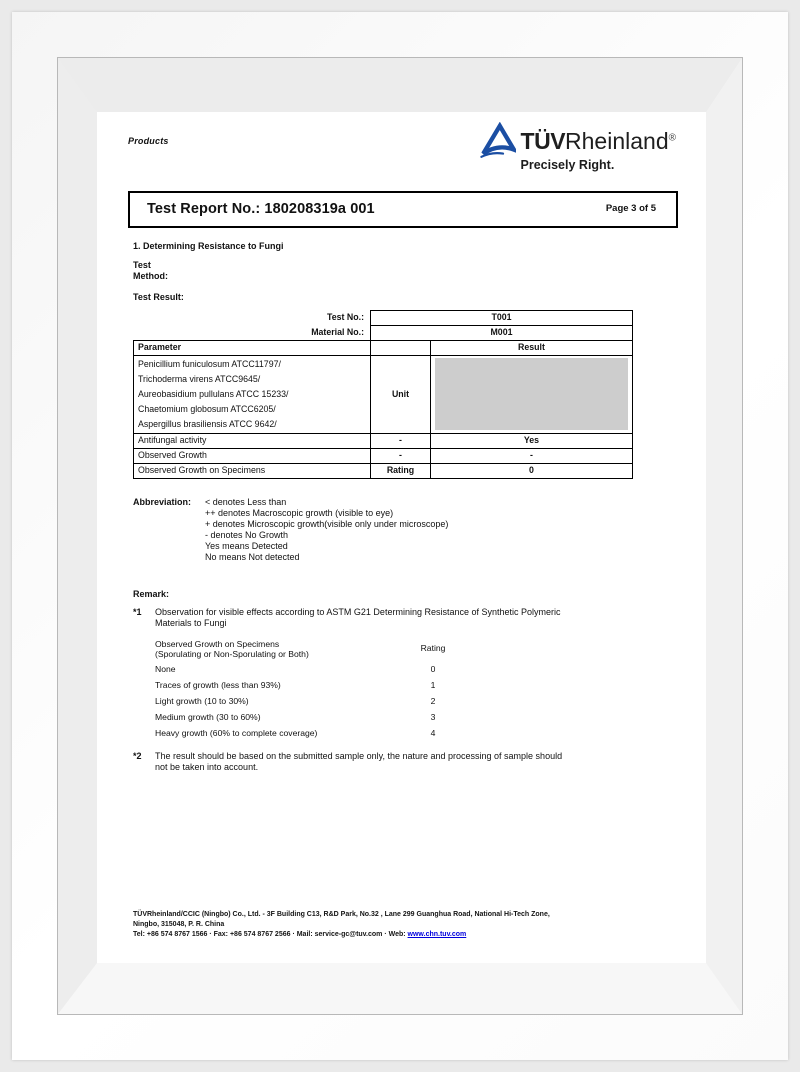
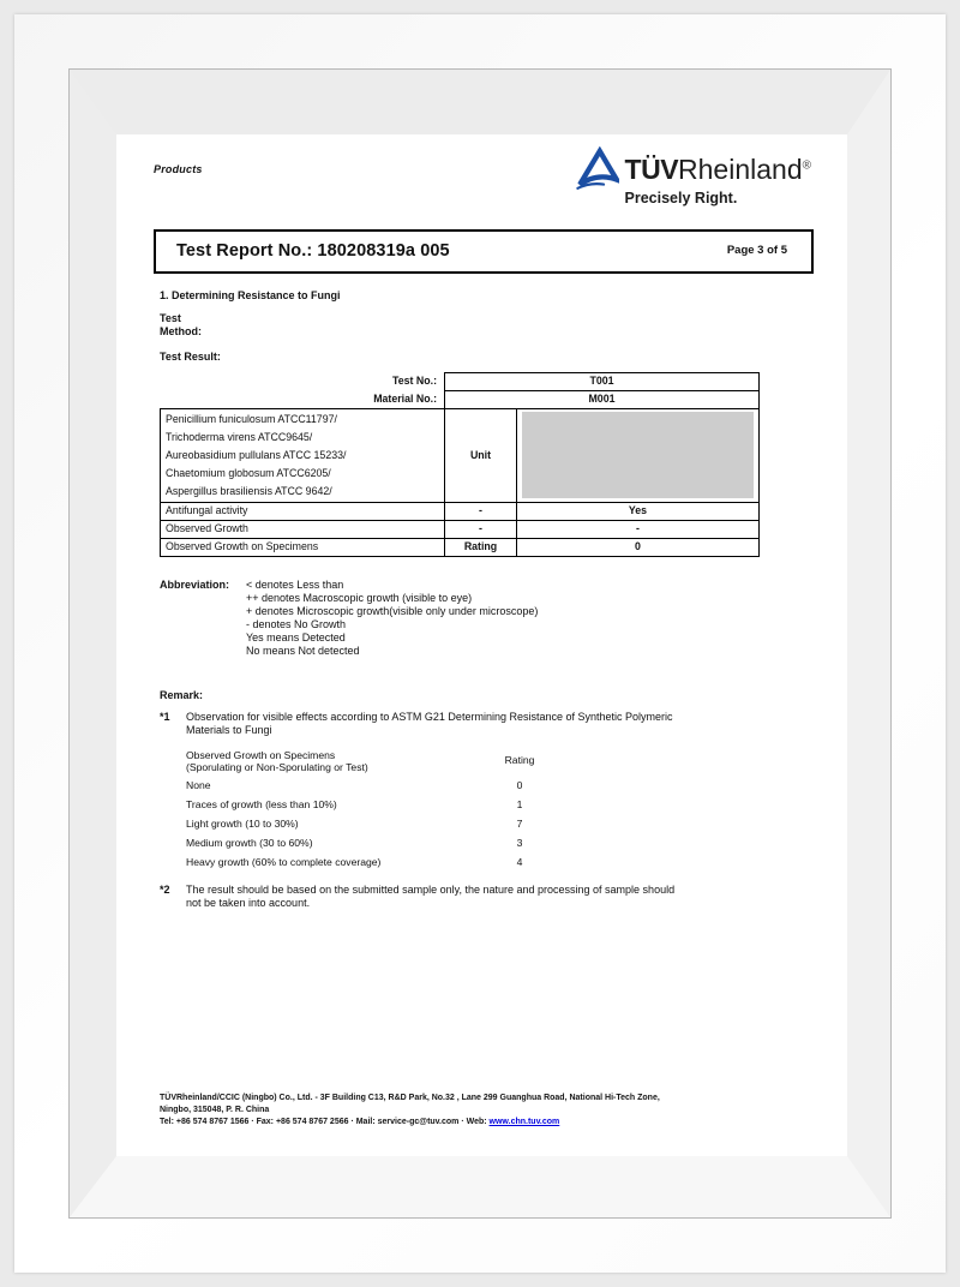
  Products
  TÜVRheinland®
  Precisely Right.
- Test Report No.: 180208319a 001
+ Test Report No.: 180208319a 005
  Page 3 of 5
  1. Determining Resistance to Fungi
  Test Method:
  Test Result:
  Test No.:	T001
  Material No.:	M001
- Parameter		Result
  Penicillium funiculosum ATCC11797/ Trichoderma virens ATCC9645/ Aureobasidium pullulans ATCC 15233/ Chaetomium globosum ATCC6205/ Aspergillus brasiliensis ATCC 9642/	Unit
  Antifungal activity	-	Yes
  Observed Growth	-	-
  Observed Growth on Specimens	Rating	0
  Abbreviation:
  < denotes Less than
  ++ denotes Macroscopic growth (visible to eye)
  + denotes Microscopic growth(visible only under microscope)
  - denotes No Growth
  Yes means Detected
  No means Not detected
  Remark:
  *1
  Observation for visible effects according to ASTM G21 Determining Resistance of Synthetic Polymeric
  Materials to Fungi
  Observed Growth on Specimens
- (Sporulating or Non-Sporulating or Both)
+ (Sporulating or Non-Sporulating or Test)
  Rating
  None
  0
- Traces of growth (less than 93%)
+ Traces of growth (less than 10%)
  1
  Light growth (10 to 30%)
- 2
+ 7
  Medium growth (30 to 60%)
  3
  Heavy growth (60% to complete coverage)
  4
  *2
  The result should be based on the submitted sample only, the nature and processing of sample should
  not be taken into account.
